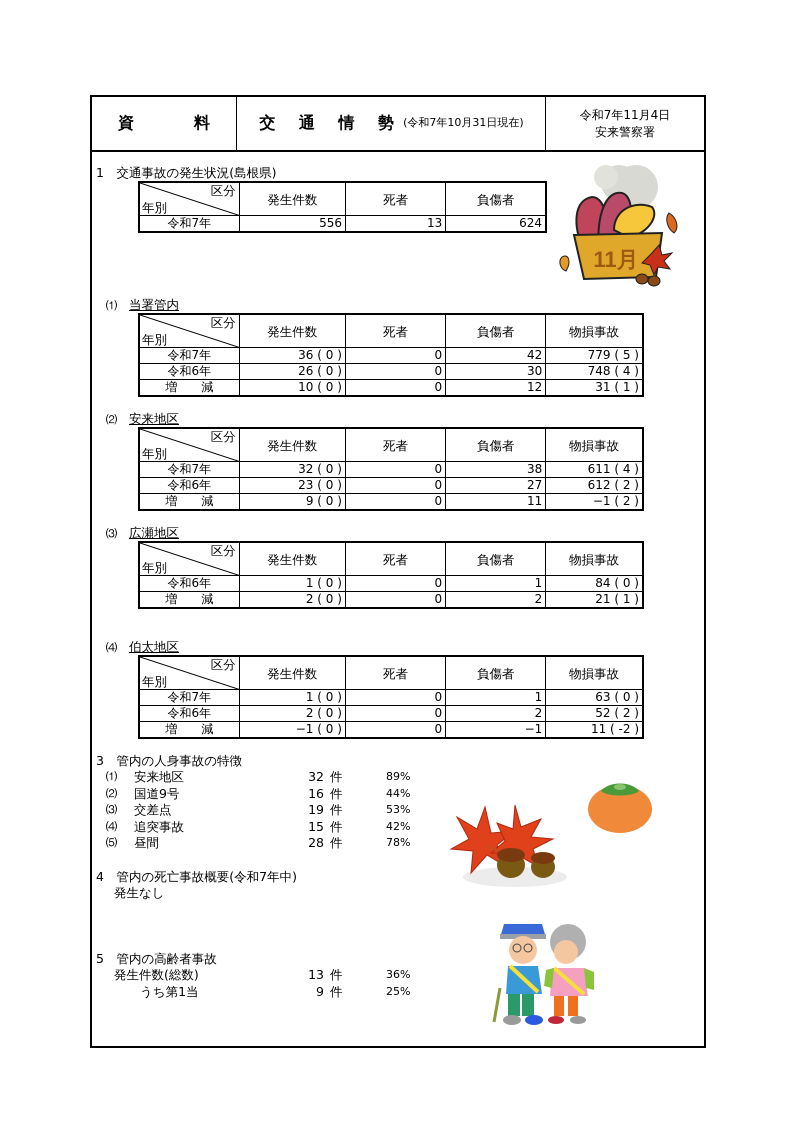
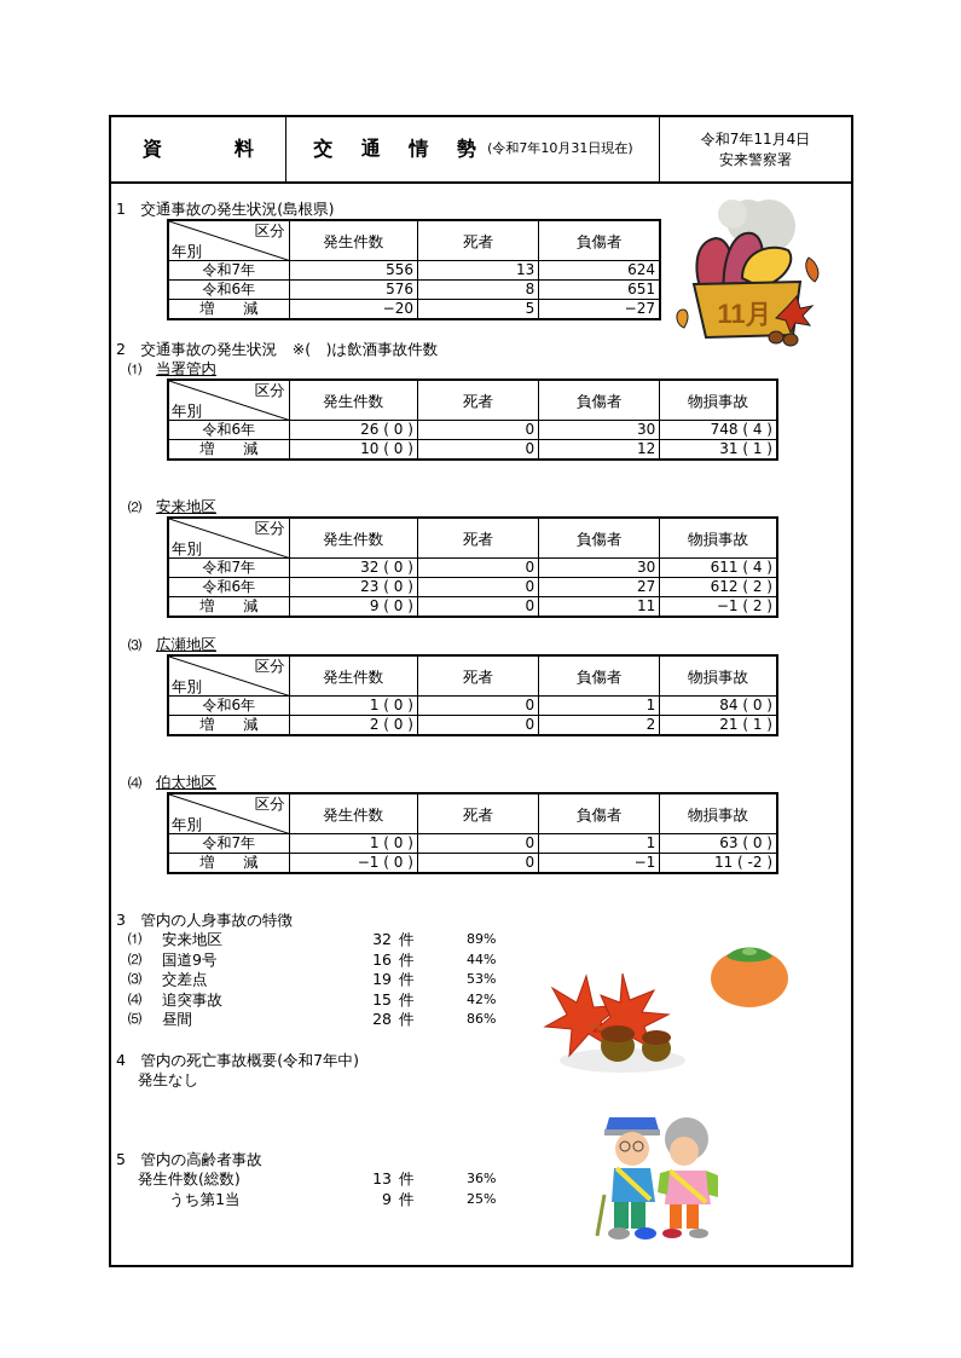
  資 料
  交 通 情 勢
  (令和7年10月31日現在)
  令和7年11月4日
  安来警察署
  1 交通事故の発生状況(島根県)
  区分 年別	発生件数	死者	負傷者
  令和7年	556	13	624
+ 令和6年	576	8	651
+ 増 減	−20	5	−27
  11月
+ 2 交通事故の発生状況 ※( )は飲酒事故件数
  ⑴ 当署管内
  区分 年別	発生件数	死者	負傷者	物損事故
- 令和7年	36 ( 0 )	0	42	779 ( 5 )
  令和6年	26 ( 0 )	0	30	748 ( 4 )
  増 減	10 ( 0 )	0	12	31 ( 1 )
  ⑵ 安来地区
  区分 年別	発生件数	死者	負傷者	物損事故
- 令和7年	32 ( 0 )	0	38	611 ( 4 )
+ 令和7年	32 ( 0 )	0	30	611 ( 4 )
  令和6年	23 ( 0 )	0	27	612 ( 2 )
  増 減	9 ( 0 )	0	11	−1 ( 2 )
  ⑶ 広瀬地区
  区分 年別	発生件数	死者	負傷者	物損事故
  令和6年	1 ( 0 )	0	1	84 ( 0 )
  増 減	2 ( 0 )	0	2	21 ( 1 )
  ⑷ 伯太地区
  区分 年別	発生件数	死者	負傷者	物損事故
  令和7年	1 ( 0 )	0	1	63 ( 0 )
- 令和6年	2 ( 0 )	0	2	52 ( 2 )
  増 減	−1 ( 0 )	0	−1	11 ( -2 )
  3 管内の人身事故の特徴
  ⑴
  安来地区
  32
  件
  89%
  ⑵
  国道9号
  16
  件
  44%
  ⑶
  交差点
  19
  件
  53%
  ⑷
  追突事故
  15
  件
  42%
  ⑸
  昼間
  28
  件
- 78%
+ 86%
  4 管内の死亡事故概要(令和7年中)
  発生なし
  5 管内の高齢者事故
  発生件数(総数)
  13
  件
  36%
  うち第1当
  9
  件
  25%
